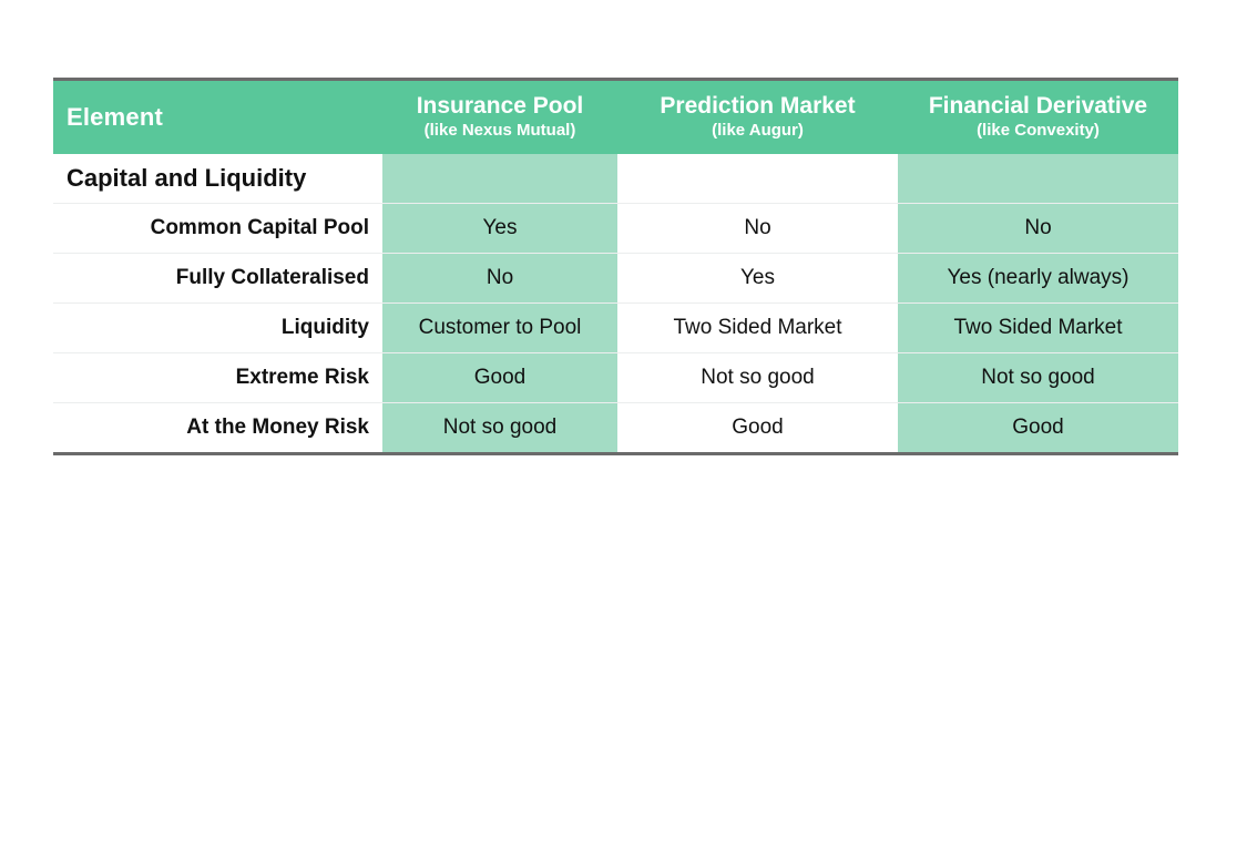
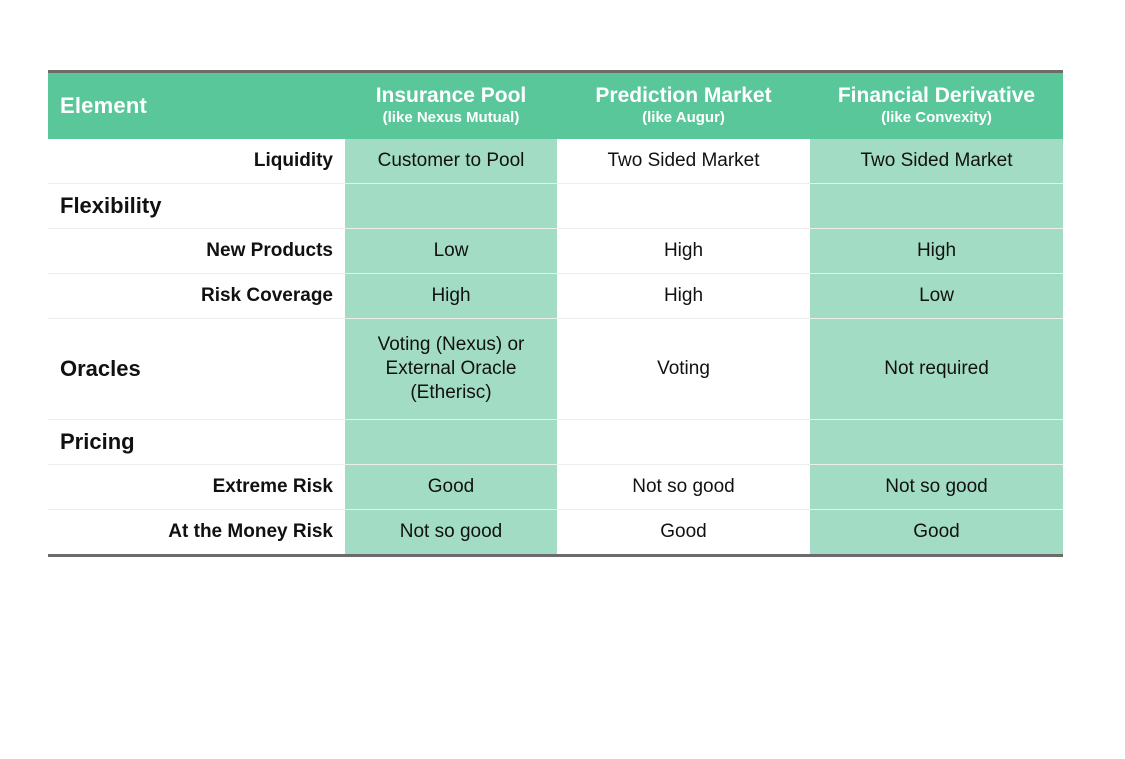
  Element	Insurance Pool (like Nexus Mutual)	Prediction Market (like Augur)	Financial Derivative (like Convexity)
- Capital and Liquidity
- Common Capital Pool	Yes	No	No
- Fully Collateralised	No	Yes	Yes (nearly always)
  Liquidity	Customer to Pool	Two Sided Market	Two Sided Market
+ Flexibility
+ New Products	Low	High	High
+ Risk Coverage	High	High	Low
+ Oracles	Voting (Nexus) orExternal Oracle(Etherisc)	Voting	Not required
+ Pricing
  Extreme Risk	Good	Not so good	Not so good
  At the Money Risk	Not so good	Good	Good
